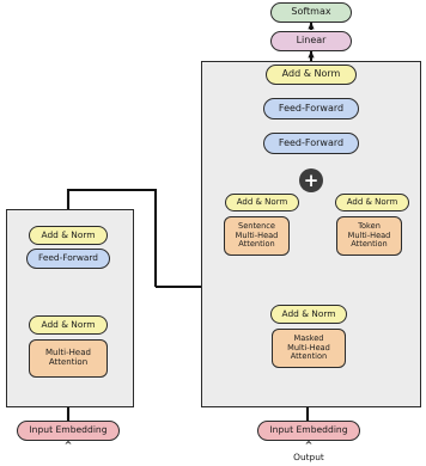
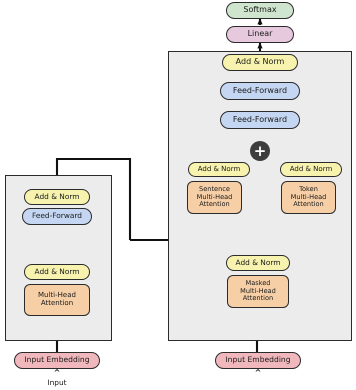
  Softmax
  Linear
  Add & Norm
  Feed-Forward
  Feed-Forward
  +
  Add & Norm
  Sentence
  Multi-Head
  Attention
  Add & Norm
  Token
  Multi-Head
  Attention
  Add & Norm
  Masked
  Multi-Head
  Attention
  Input Embedding
  ^
- Output
  Add & Norm
  Feed-Forward
  Add & Norm
  Multi-Head
  Attention
  Input Embedding
  ^
+ Input
